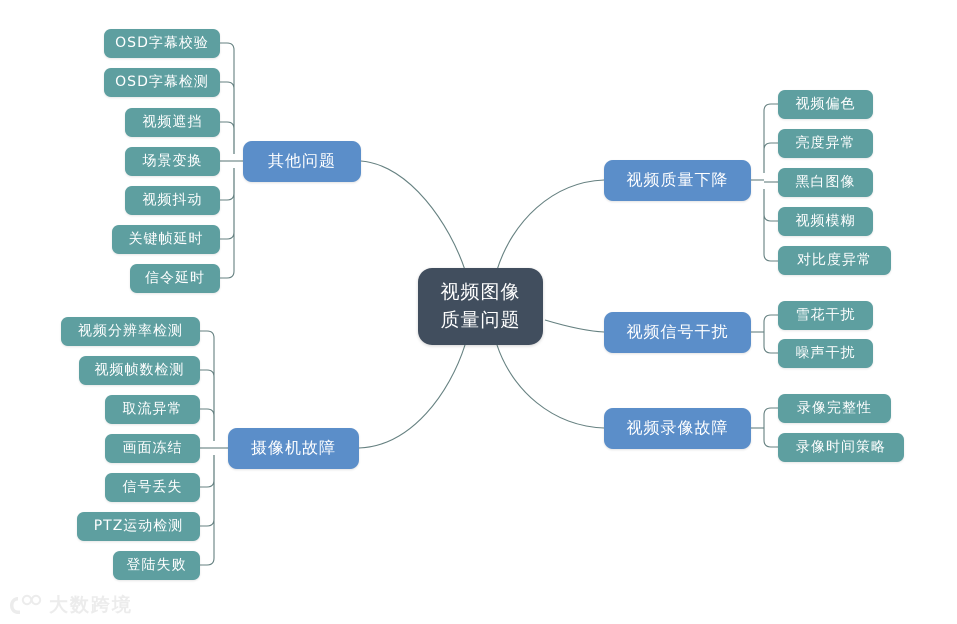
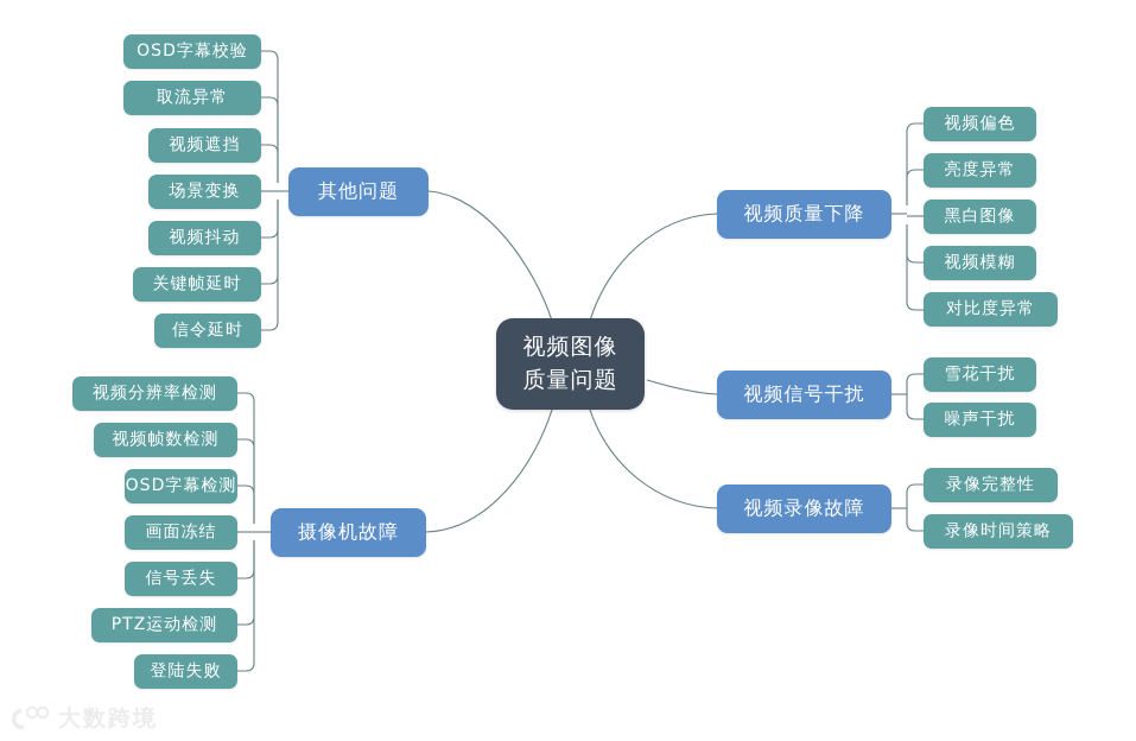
  视频图像
  质量问题
  其他问题
  摄像机故障
  视频质量下降
  视频信号干扰
  视频录像故障
  OSD字幕校验
- OSD字幕检测
+ 取流异常
  视频遮挡
  场景变换
  视频抖动
  关键帧延时
  信令延时
  视频分辨率检测
  视频帧数检测
- 取流异常
+ OSD字幕检测
  画面冻结
  信号丢失
  PTZ运动检测
  登陆失败
  视频偏色
  亮度异常
  黑白图像
  视频模糊
  对比度异常
  雪花干扰
  噪声干扰
  录像完整性
  录像时间策略
